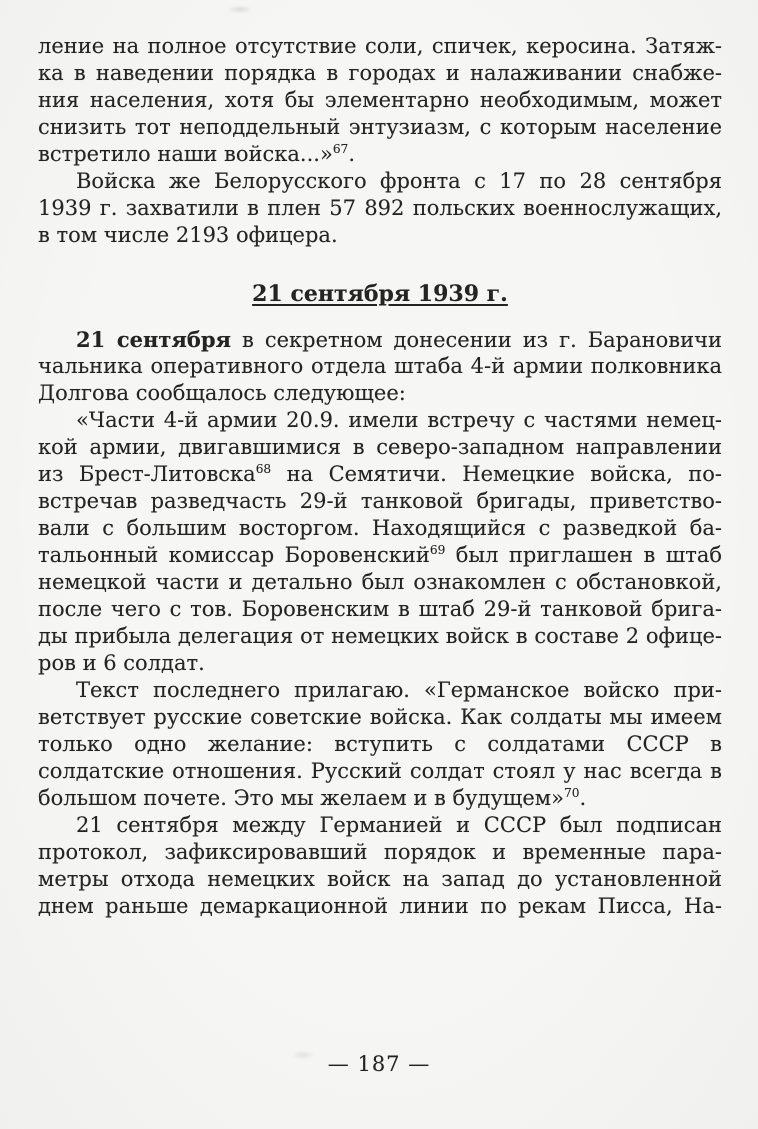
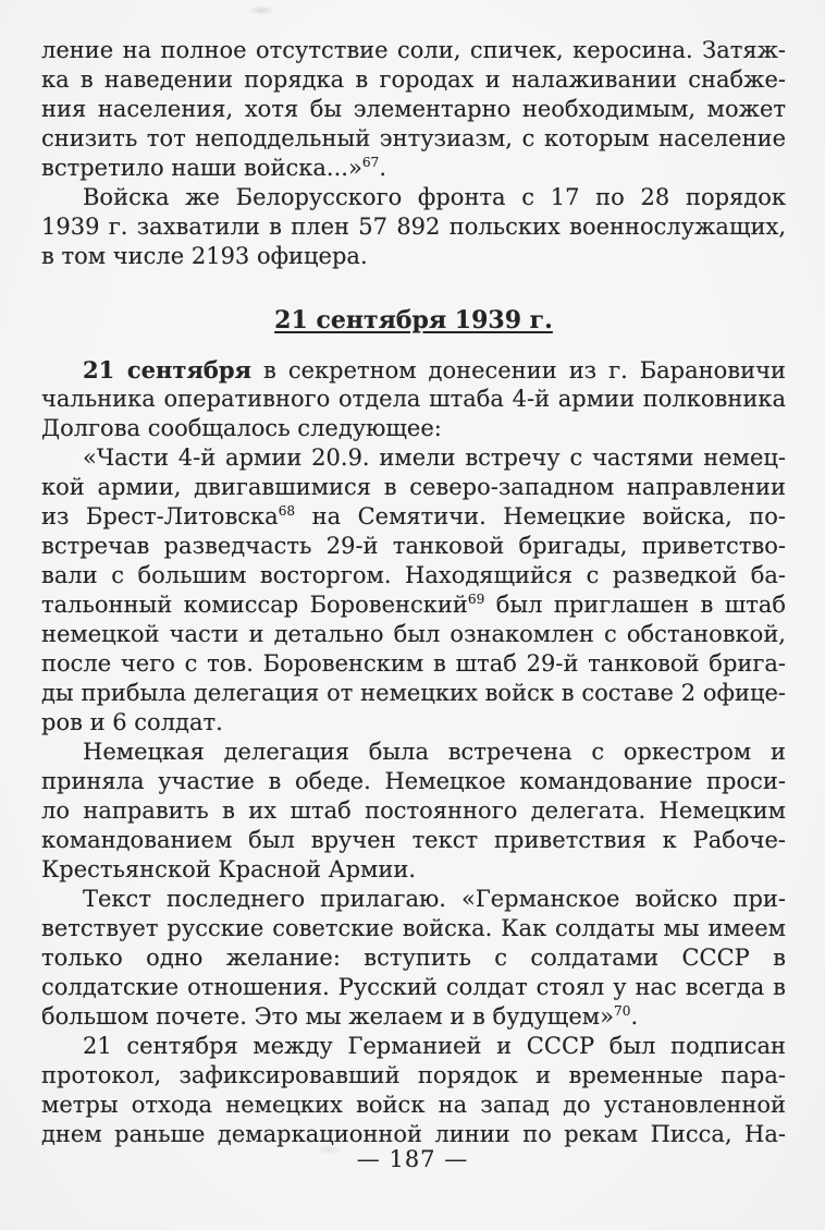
  ление на полное отсутствие соли, спичек, керосина. Затяж-
  ка в наведении порядка в городах и налаживании снабже-
  ния населения, хотя бы элементарно необходимым, может
  снизить тот неподдельный энтузиазм, с которым население
  встретило наши войска...»67.
- Войска же Белорусского фронта с 17 по 28 сентября
+ Войска же Белорусского фронта с 17 по 28 порядок
  1939 г. захватили в плен 57 892 польских военнослужащих,
  в том числе 2193 офицера.
  21 сентября 1939 г.
  21 сентября в секретном донесении из г. Барановичи
  чальника оперативного отдела штаба 4-й армии полковника
  Долгова сообщалось следующее:
  «Части 4-й армии 20.9. имели встречу с частями немец-
  кой армии, двигавшимися в северо-западном направлении
  из Брест-Литовска68 на Семятичи. Немецкие войска, по-
  встречав разведчасть 29-й танковой бригады, приветство-
  вали с большим восторгом. Находящийся с разведкой ба-
  тальонный комиссар Боровенский69 был приглашен в штаб
  немецкой части и детально был ознакомлен с обстановкой,
  после чего с тов. Боровенским в штаб 29-й танковой брига-
  ды прибыла делегация от немецких войск в составе 2 офице-
  ров и 6 солдат.
+ Немецкая делегация была встречена с оркестром и
+ приняла участие в обеде. Немецкое командование проси-
+ ло направить в их штаб постоянного делегата. Немецким
+ командованием был вручен текст приветствия к Рабоче-
+ Крестьянской Красной Армии.
  Текст последнего прилагаю. «Германское войско при-
  ветствует русские советские войска. Как солдаты мы имеем
  только одно желание: вступить с солдатами СССР в
  солдатские отношения. Русский солдат стоял у нас всегда в
  большом почете. Это мы желаем и в будущем»70.
  21 сентября между Германией и СССР был подписан
  протокол, зафиксировавший порядок и временные пара-
  метры отхода немецких войск на запад до установленной
  днем раньше демаркационной линии по рекам Писса, На-
  — 187 —
